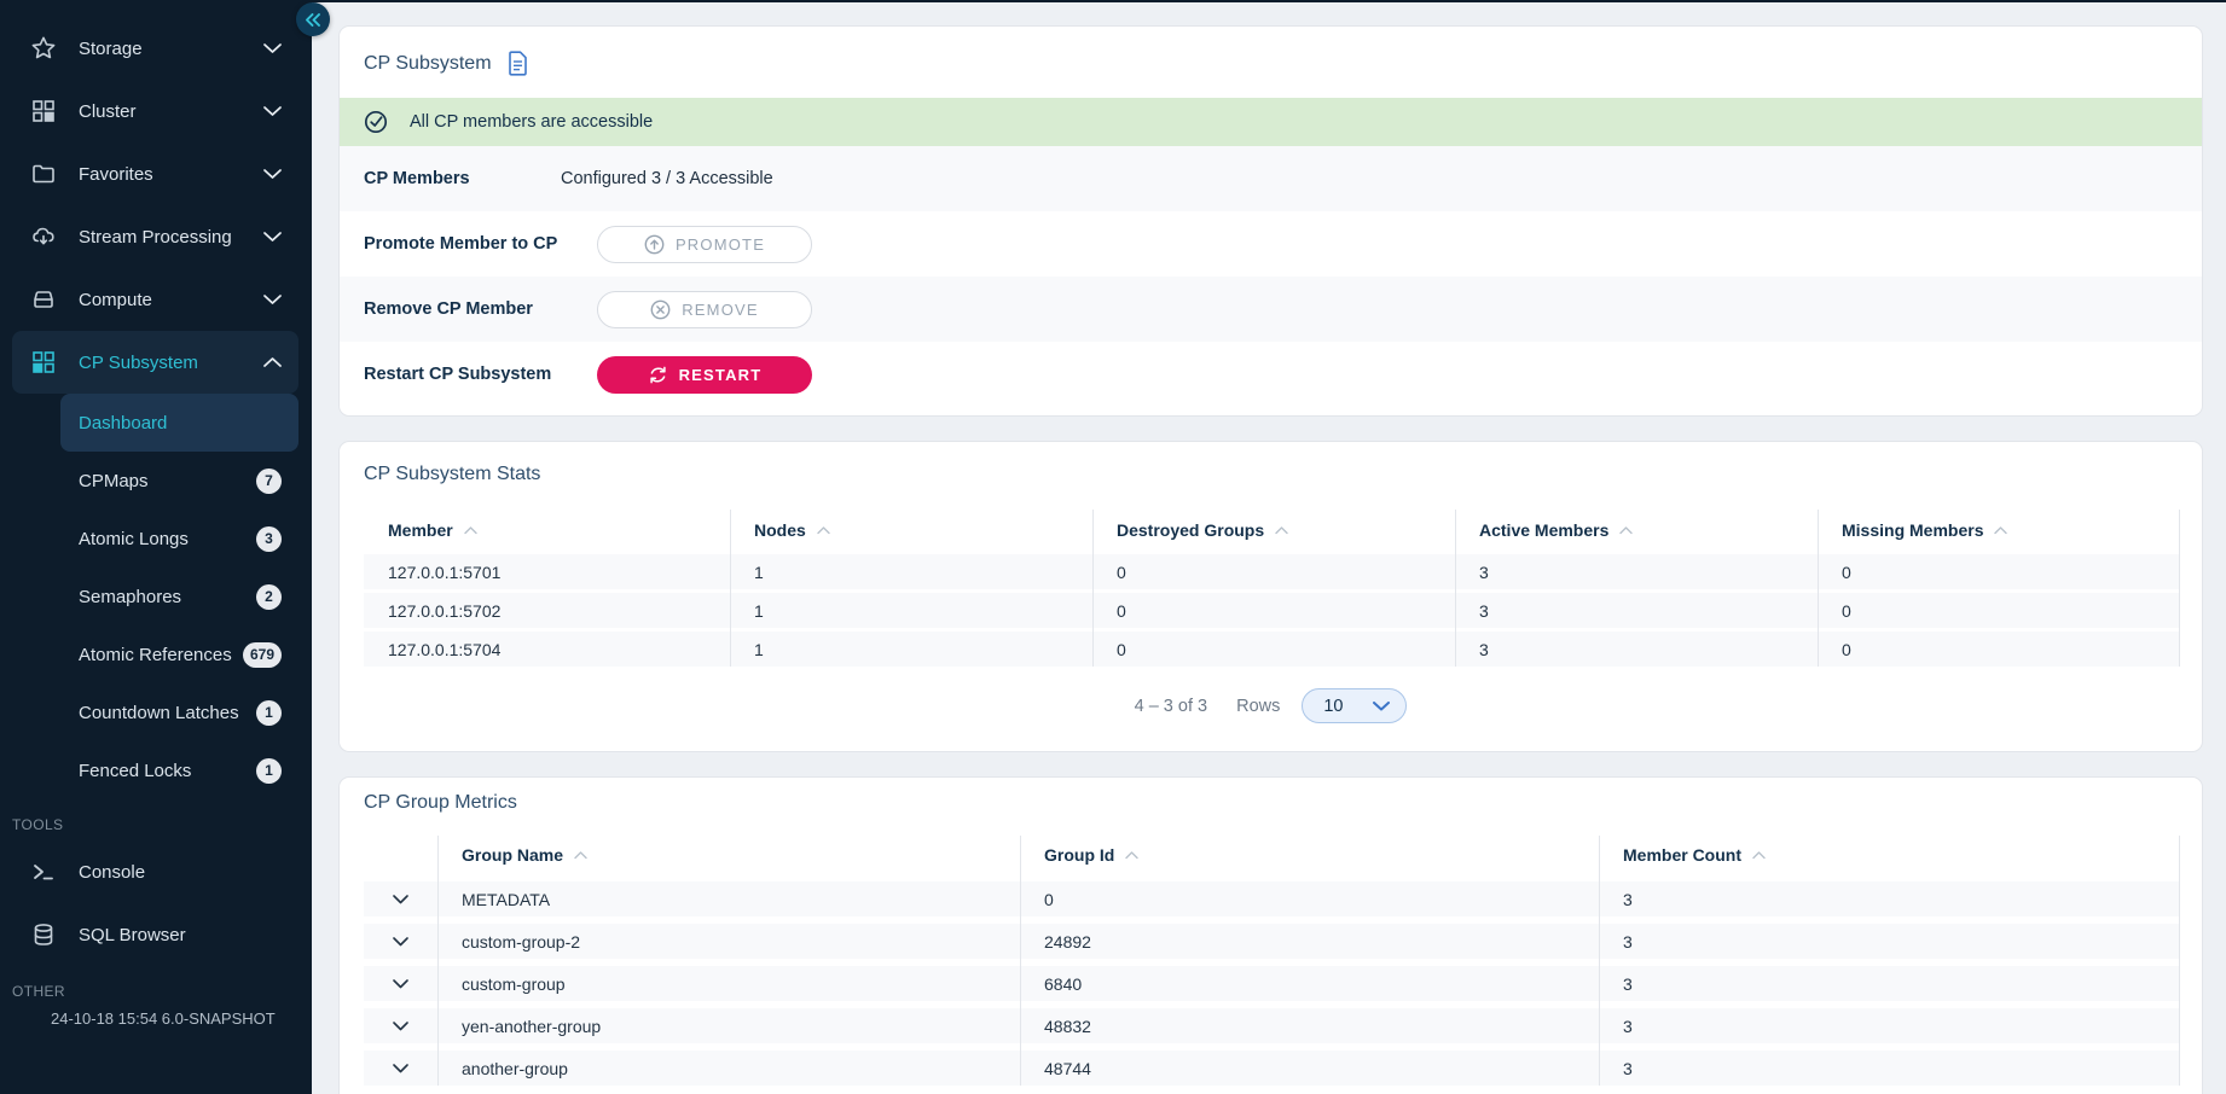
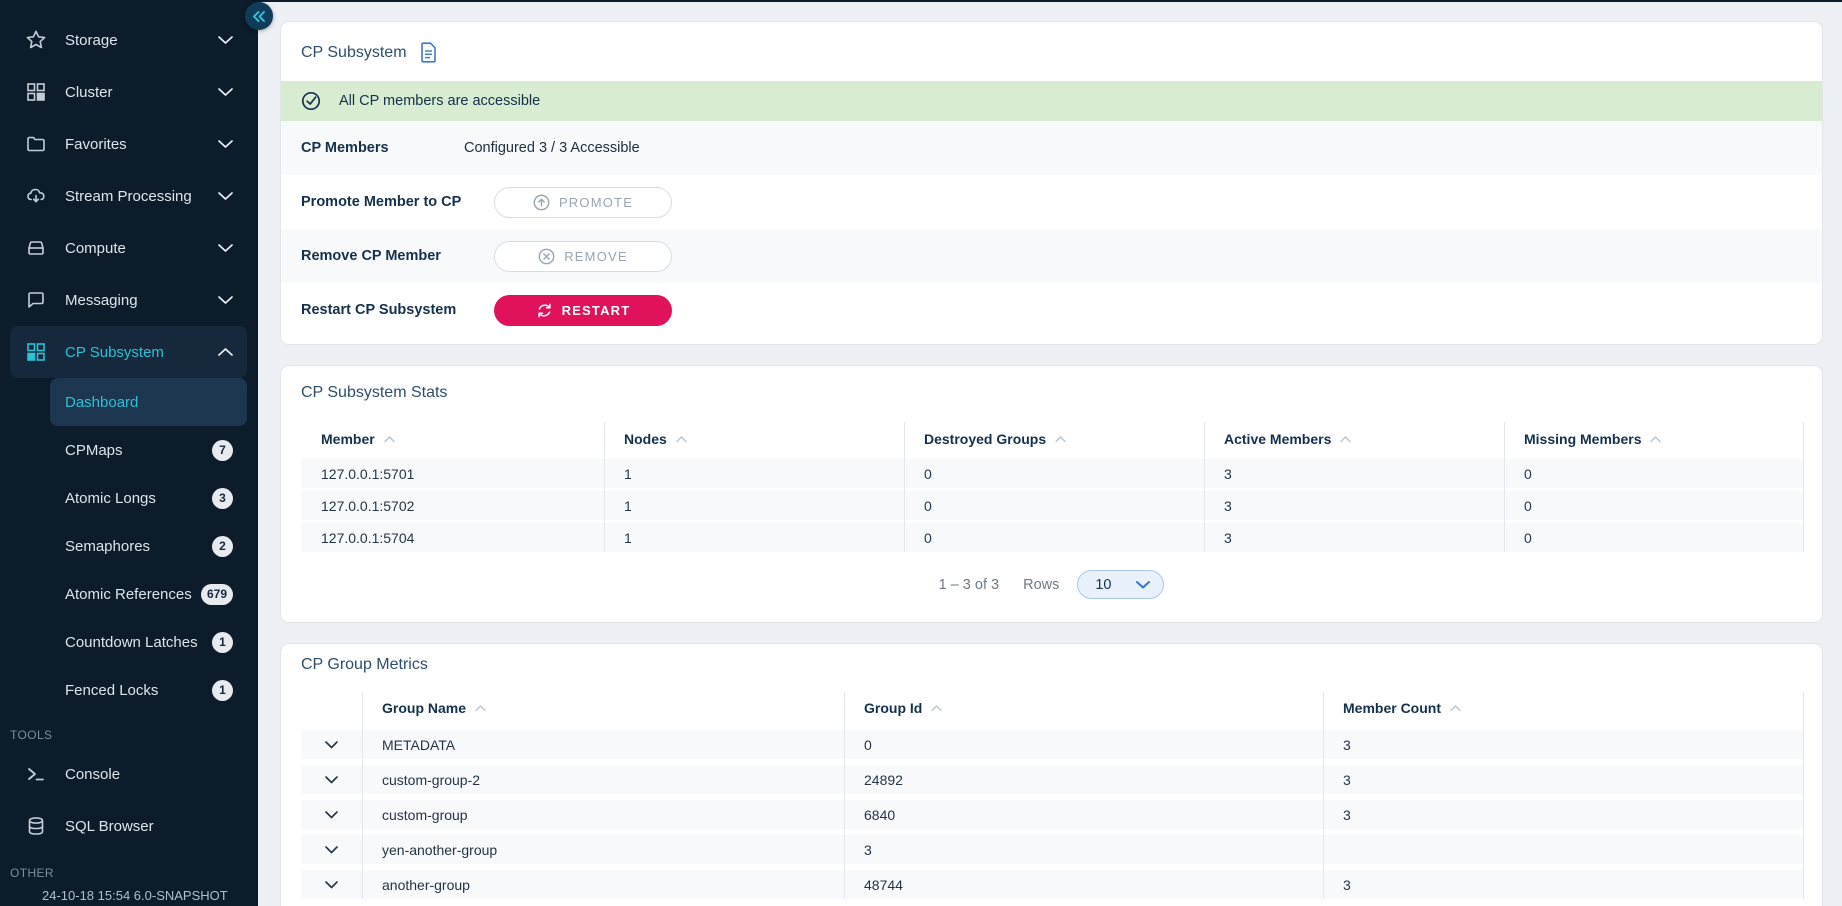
  Storage
  Cluster
  Favorites
  Stream Processing
  Compute
+ Messaging
  CP Subsystem
  Dashboard
  CPMaps
  7
  Atomic Longs
  3
  Semaphores
  2
  Atomic References
  679
  Countdown Latches
  1
  Fenced Locks
  1
  TOOLS
  Console
  SQL Browser
  OTHER
  24-10-18 15:54 6.0-SNAPSHOT
  CP Subsystem
  All CP members are accessible
  CP Members
  Configured 3 / 3 Accessible
  Promote Member to CP
  PROMOTE
  Remove CP Member
  REMOVE
  Restart CP Subsystem
  RESTART
  CP Subsystem Stats
  Member
  Nodes
  Destroyed Groups
  Active Members
  Missing Members
  127.0.0.1:5701
  1
  0
  3
  0
  127.0.0.1:5702
  1
  0
  3
  0
  127.0.0.1:5704
  1
  0
  3
  0
- 4 – 3 of 3
+ 1 – 3 of 3
  Rows
  10
  CP Group Metrics
  Group Name
  Group Id
  Member Count
  METADATA
  0
  3
  custom-group-2
  24892
  3
  custom-group
  6840
  3
  yen-another-group
- 48832
  3
  another-group
  48744
  3
